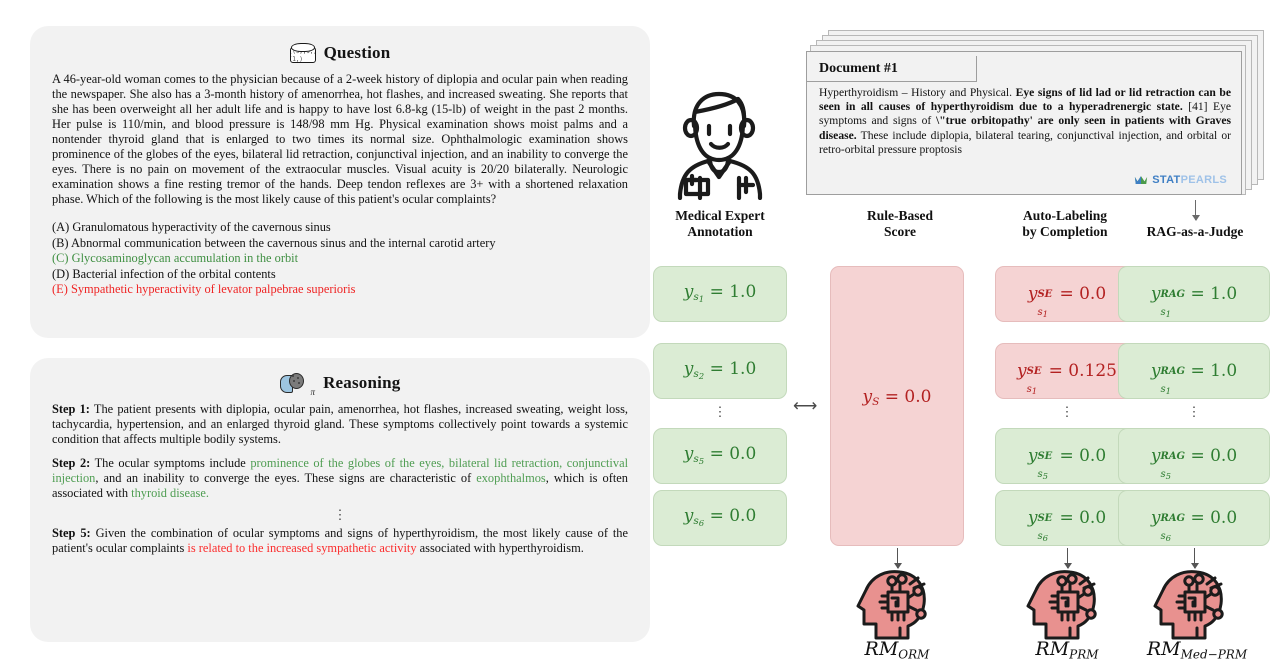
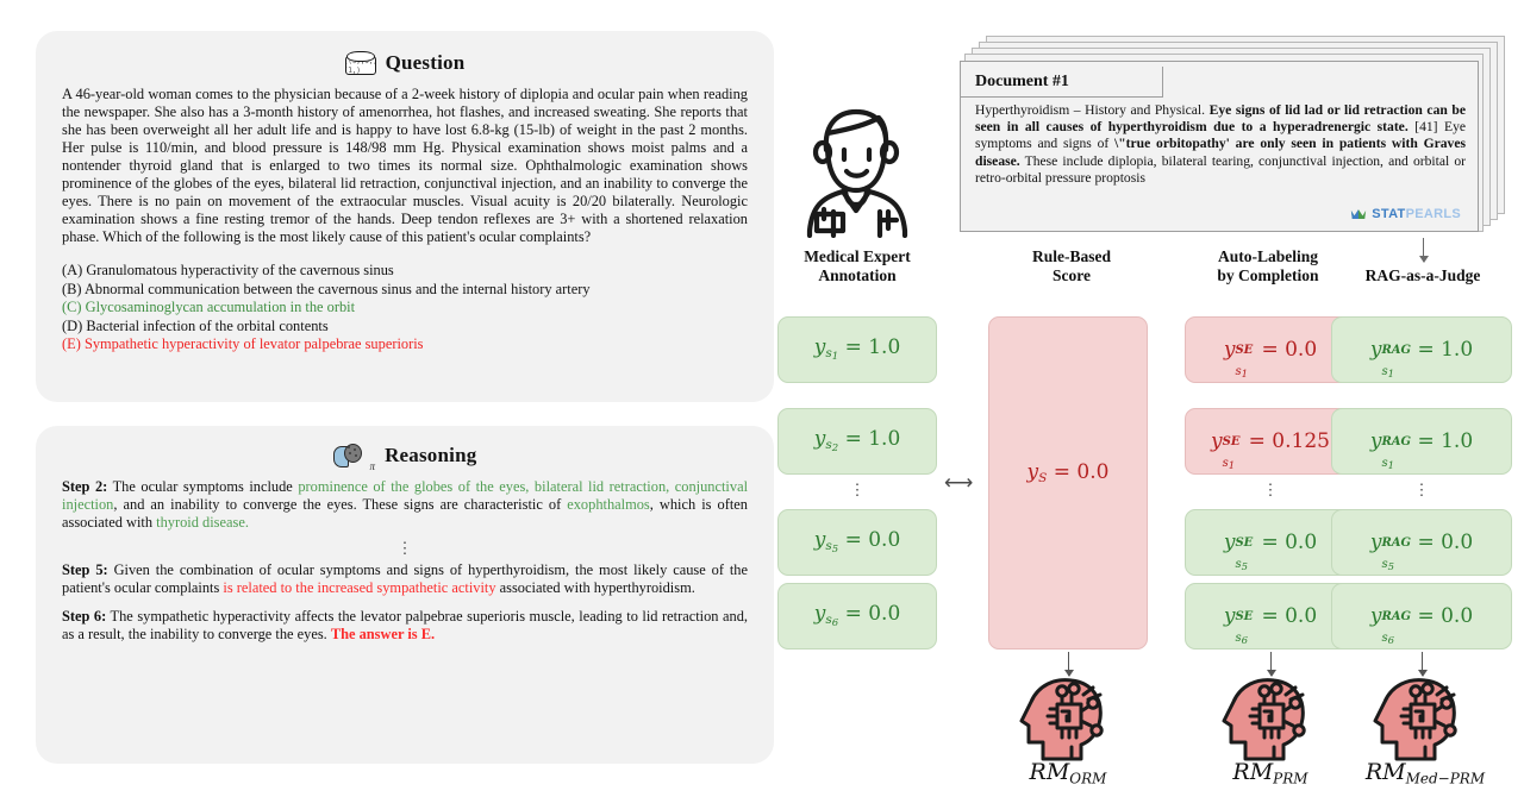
  Question
  A 46-year-old woman comes to the physician because of a 2-week history of diplopia and ocular pain when reading the newspaper. She also has a 3-month history of amenorrhea, hot flashes, and increased sweating. She reports that she has been overweight all her adult life and is happy to have lost 6.8-kg (15-lb) of weight in the past 2 months. Her pulse is 110/min, and blood pressure is 148/98 mm Hg. Physical examination shows moist palms and a nontender thyroid gland that is enlarged to two times its normal size. Ophthalmologic examination shows prominence of the globes of the eyes, bilateral lid retraction, conjunctival injection, and an inability to converge the eyes. There is no pain on movement of the extraocular muscles. Visual acuity is 20/20 bilaterally. Neurologic examination shows a fine resting tremor of the hands. Deep tendon reflexes are 3+ with a shortened relaxation phase. Which of the following is the most likely cause of this patient's ocular complaints?
  (A) Granulomatous hyperactivity of the cavernous sinus
- (B) Abnormal communication between the cavernous sinus and the internal carotid artery
+ (B) Abnormal communication between the cavernous sinus and the internal history artery
  (C) Glycosaminoglycan accumulation in the orbit
  (D) Bacterial infection of the orbital contents
  (E) Sympathetic hyperactivity of levator palpebrae superioris
  π
  Reasoning
- Step 1: The patient presents with diplopia, ocular pain, amenorrhea, hot flashes, increased sweating, weight loss, tachycardia, hypertension, and an enlarged thyroid gland. These symptoms collectively point towards a systemic condition that affects multiple bodily systems.
  Step 2: The ocular symptoms include prominence of the globes of the eyes, bilateral lid retraction, conjunctival injection, and an inability to converge the eyes. These signs are characteristic of exophthalmos, which is often associated with thyroid disease.
  ⋮
  Step 5: Given the combination of ocular symptoms and signs of hyperthyroidism, the most likely cause of the patient's ocular complaints is related to the increased sympathetic activity associated with hyperthyroidism.
+ Step 6: The sympathetic hyperactivity affects the levator palpebrae superioris muscle, leading to lid retraction and, as a result, the inability to converge the eyes. The answer is E.
  Document #1
  Hyperthyroidism – History and Physical. Eye signs of lid lad or lid retraction can be seen in all causes of hyperthyroidism due to a hyperadrenergic state. [41] Eye symptoms and signs of \"true orbitopathy' are only seen in patients with Graves disease. These include diplopia, bilateral tearing, conjunctival injection, and orbital or retro-orbital pressure proptosis
  STATPEARLS
  Medical Expert
  Annotation
  Rule-Based
  Score
  Auto-Labeling
  by Completion
  RAG-as-a-Judge
  ys1 = 1.0
  ys2 = 1.0
  ⋮
  ys5 = 0.0
  ys6 = 0.0
  ⟷
  yS = 0.0
  y
  SE
  s1
  = 0.0
  y
  SE
  s1
  = 0.125
  ⋮
  y
  SE
  s5
  = 0.0
  y
  SE
  s6
  = 0.0
  y
  RAG
  s1
  = 1.0
  y
  RAG
  s1
  = 1.0
  ⋮
  y
  RAG
  s5
  = 0.0
  y
  RAG
  s6
  = 0.0
  RMORM
  RMPRM
  RMMed−PRM
